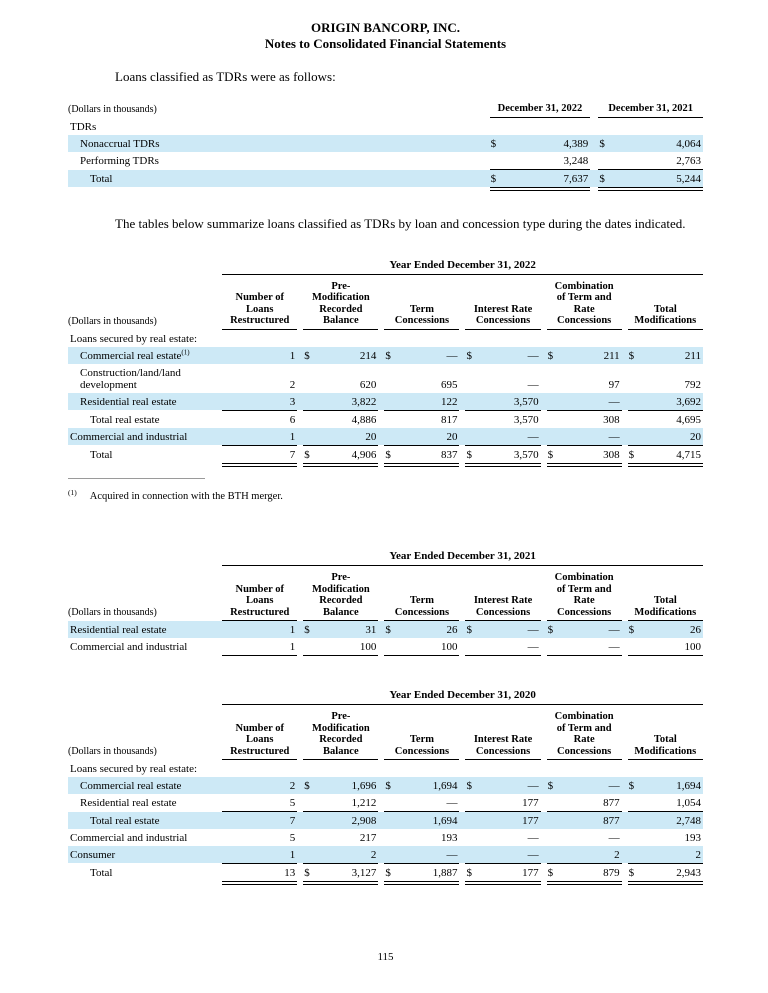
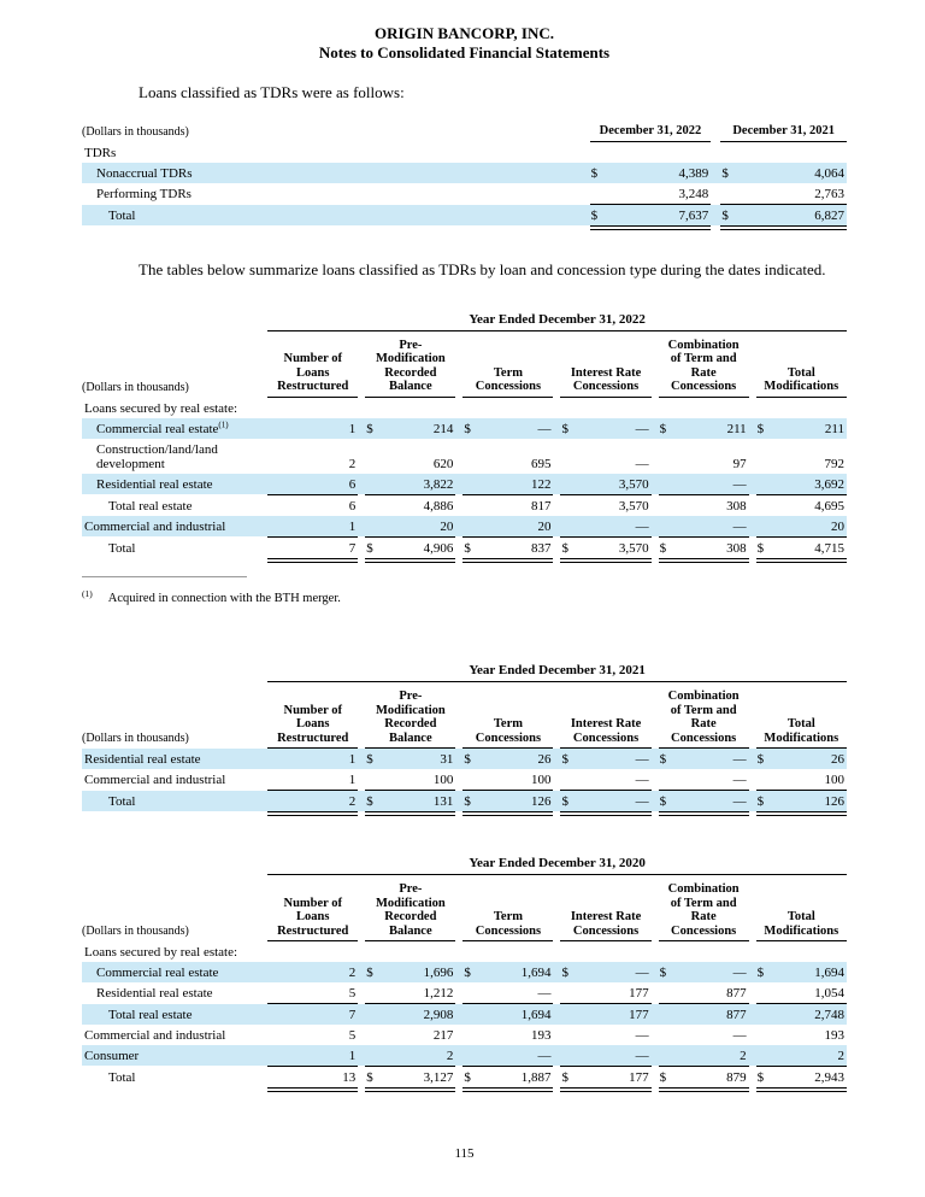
  ORIGIN BANCORP, INC.
  Notes to Consolidated Financial Statements
  Loans classified as TDRs were as follows:
  (Dollars in thousands)	December 31, 2022		December 31, 2021
  TDRs
  Nonaccrual TDRs	$ 4,389		$ 4,064
  Performing TDRs	3,248		2,763
- Total	$ 7,637		$ 5,244
+ Total	$ 7,637		$ 6,827
  The tables below summarize loans classified as TDRs by loan and concession type during the dates indicated.
  	Year Ended December 31, 2022
  (Dollars in thousands)	Number of Loans Restructured		Pre- Modification Recorded Balance		Term Concessions		Interest Rate Concessions		Combination of Term and Rate Concessions		Total Modifications
  Loans secured by real estate:
  Commercial real estate(1)	1		$ 214		$ —		$ —		$ 211		$ 211
  Construction/land/land development	2		620		695		—		97		792
- Residential real estate	3		3,822		122		3,570		—		3,692
+ Residential real estate	6		3,822		122		3,570		—		3,692
  Total real estate	6		4,886		817		3,570		308		4,695
  Commercial and industrial	1		20		20		—		—		20
  Total	7		$ 4,906		$ 837		$ 3,570		$ 308		$ 4,715
  (1)Acquired in connection with the BTH merger.
  	Year Ended December 31, 2021
  (Dollars in thousands)	Number of Loans Restructured		Pre- Modification Recorded Balance		Term Concessions		Interest Rate Concessions		Combination of Term and Rate Concessions		Total Modifications
  Residential real estate	1		$ 31		$ 26		$ —		$ —		$ 26
  Commercial and industrial	1		100		100		—		—		100
+ Total	2		$ 131		$ 126		$ —		$ —		$ 126
  	Year Ended December 31, 2020
  (Dollars in thousands)	Number of Loans Restructured		Pre- Modification Recorded Balance		Term Concessions		Interest Rate Concessions		Combination of Term and Rate Concessions		Total Modifications
  Loans secured by real estate:
  Commercial real estate	2		$ 1,696		$ 1,694		$ —		$ —		$ 1,694
  Residential real estate	5		1,212		—		177		877		1,054
  Total real estate	7		2,908		1,694		177		877		2,748
  Commercial and industrial	5		217		193		—		—		193
  Consumer	1		2		—		—		2		2
  Total	13		$ 3,127		$ 1,887		$ 177		$ 879		$ 2,943
  115
